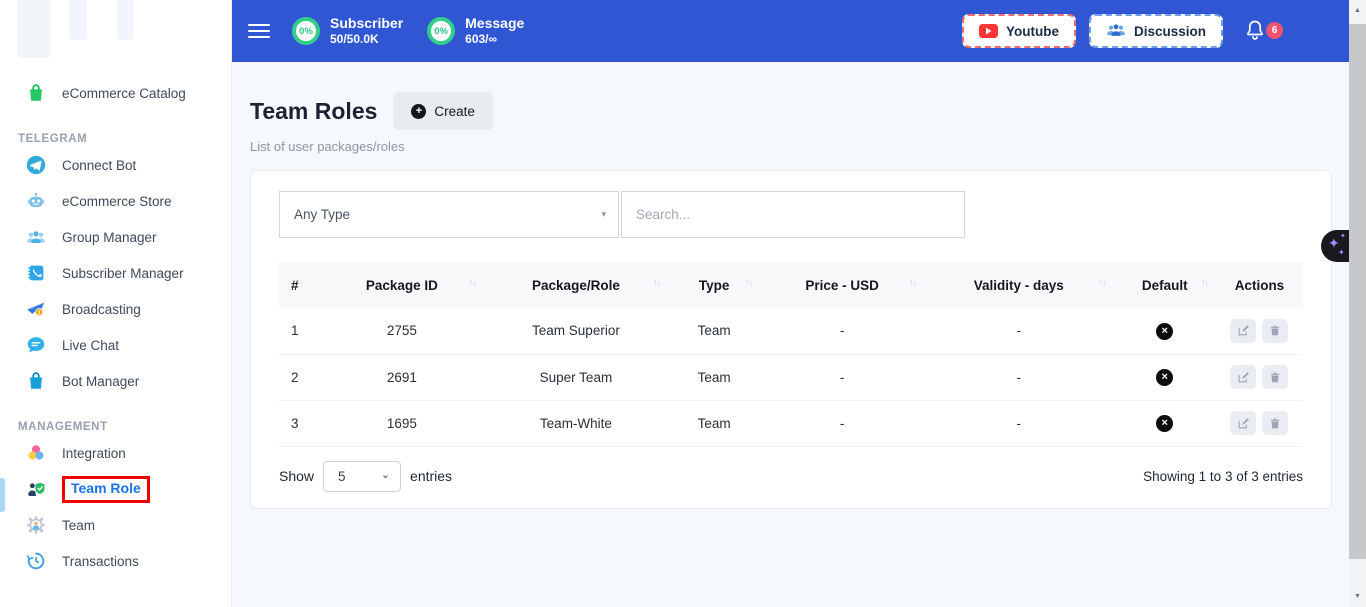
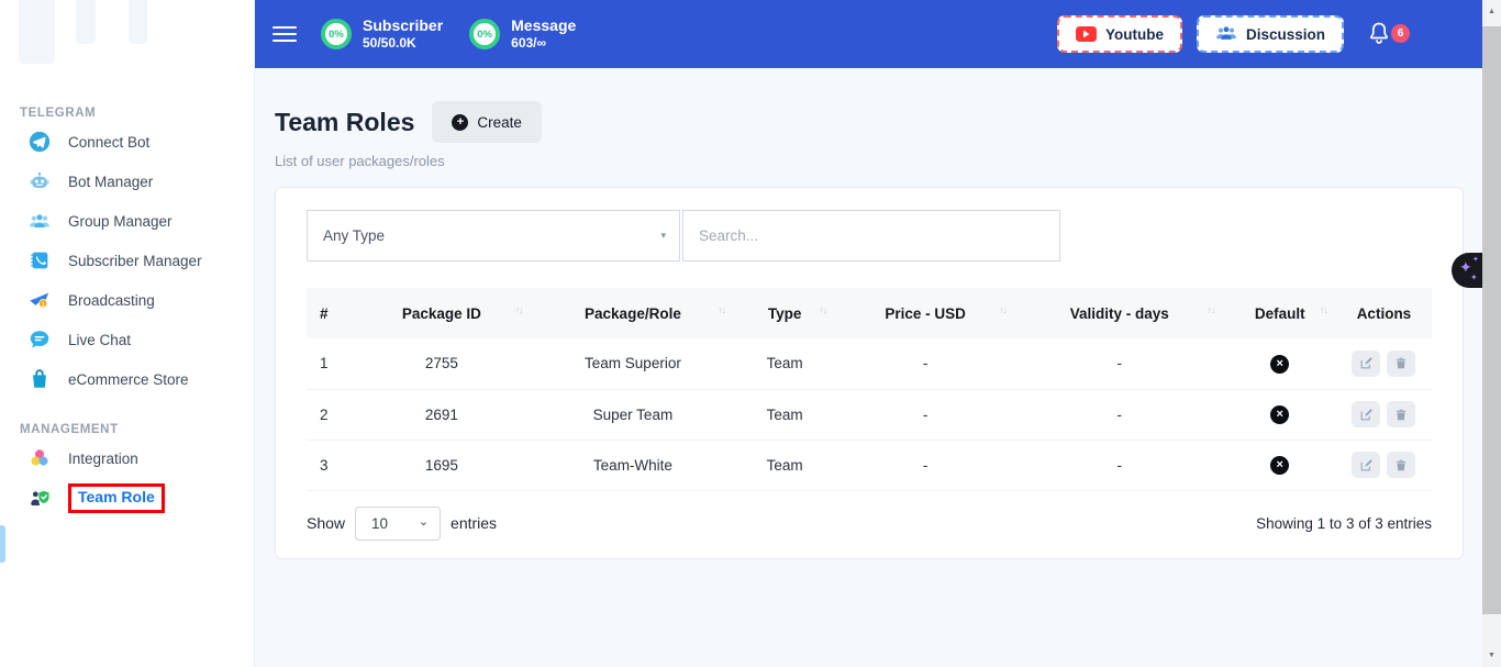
- eCommerce Catalog
  TELEGRAM
  Connect Bot
- eCommerce Store
+ Bot Manager
  Group Manager
  Subscriber Manager
  Broadcasting
  Live Chat
- Bot Manager
+ eCommerce Store
  MANAGEMENT
  Integration
  Team Role
- Team
- Transactions
  0%
  Subscriber
  50/50.0K
  0%
  Message
  603/∞
  Youtube
  Discussion
  6
  Team Roles
  +
  Create
  List of user packages/roles
  Any Type
  ▾
  Search...
  #	Package ID ↓	Package/Role ↑↓	Type ↑↓	Price - USD ↑↓	Validity - days ↑↓	Default ↑↓	Actions
  1	2755	Team Superior	Team	-	-	×
  2	2691	Super Team	Team	-	-	×
  3	1695	Team-White	Team	-	-	×
  Show
- 5
+ 10
  ⌄
  entries
  Showing 1 to 3 of 3 entries
  ✦
  ✦
